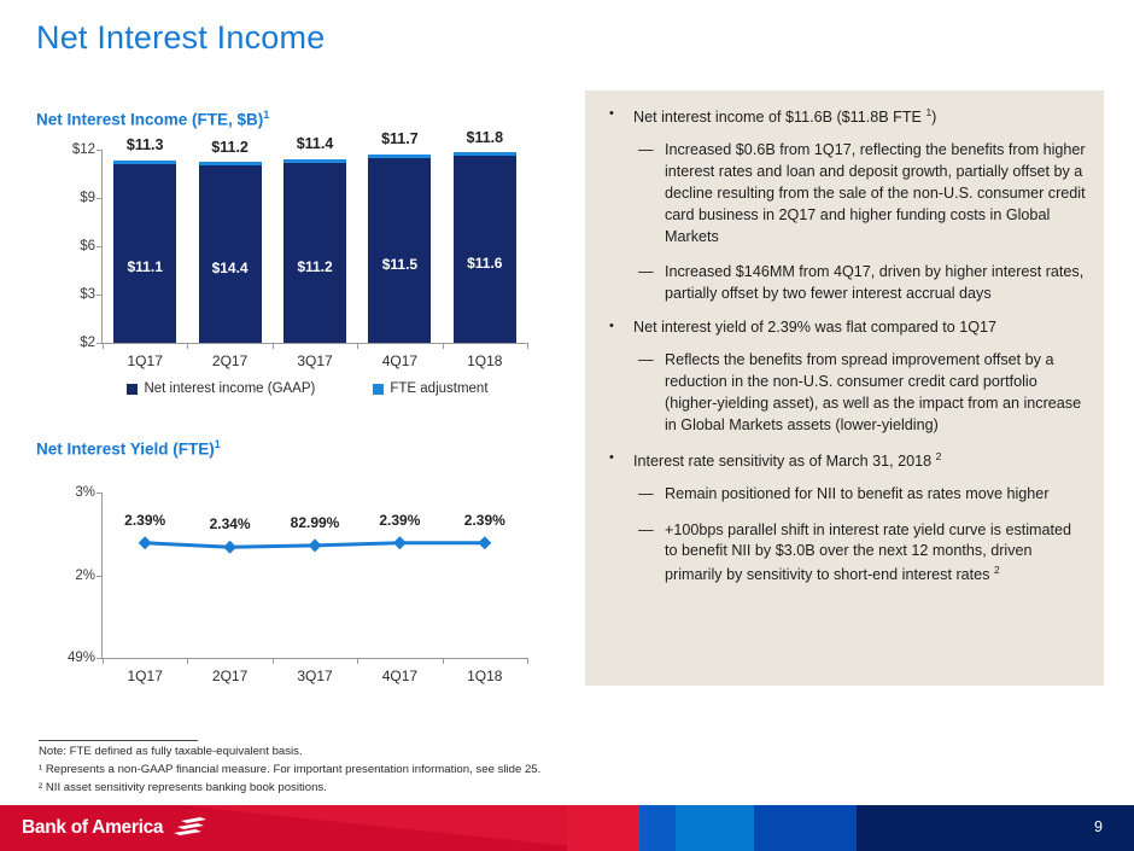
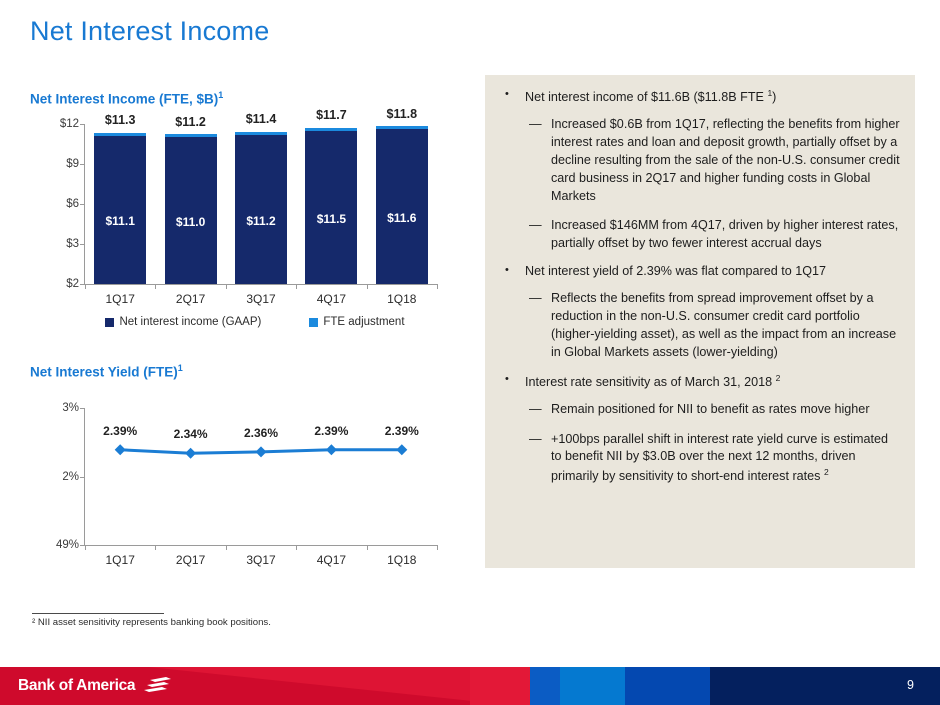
  Net Interest Income
  Net Interest Income (FTE, $B)1
  $2
  $3
  $6
  $9
  $12
  $11.1
  $11.3
  1Q17
- $14.4
+ $11.0
  $11.2
  2Q17
  $11.2
  $11.4
  3Q17
  $11.5
  $11.7
  4Q17
  $11.6
  $11.8
  1Q18
  Net interest income (GAAP)
  FTE adjustment
  Net Interest Yield (FTE)1
  49%
  2%
  3%
  2.39%
  2.34%
- 82.99%
+ 2.36%
  2.39%
  2.39%
  1Q17
  2Q17
  3Q17
  4Q17
  1Q18
  •
  Net interest income of $11.6B ($11.8B FTE 1)
  —
  Increased $0.6B from 1Q17, reflecting the benefits from higher interest rates and loan and deposit growth, partially offset by a decline resulting from the sale of the non-U.S. consumer credit card business in 2Q17 and higher funding costs in Global Markets
  —
  Increased $146MM from 4Q17, driven by higher interest rates, partially offset by two fewer interest accrual days
  •
  Net interest yield of 2.39% was flat compared to 1Q17
  —
  Reflects the benefits from spread improvement offset by a reduction in the non-U.S. consumer credit card portfolio (higher-yielding asset), as well as the impact from an increase in Global Markets assets (lower-yielding)
  •
  Interest rate sensitivity as of March 31, 2018 2
  —
  Remain positioned for NII to benefit as rates move higher
  —
  +100bps parallel shift in interest rate yield curve is estimated to benefit NII by $3.0B over the next 12 months, driven primarily by sensitivity to short-end interest rates 2
- Note: FTE defined as fully taxable-equivalent basis.
- ¹ Represents a non-GAAP financial measure. For important presentation information, see slide 25.
  ² NII asset sensitivity represents banking book positions.
  Bank of America
  9
